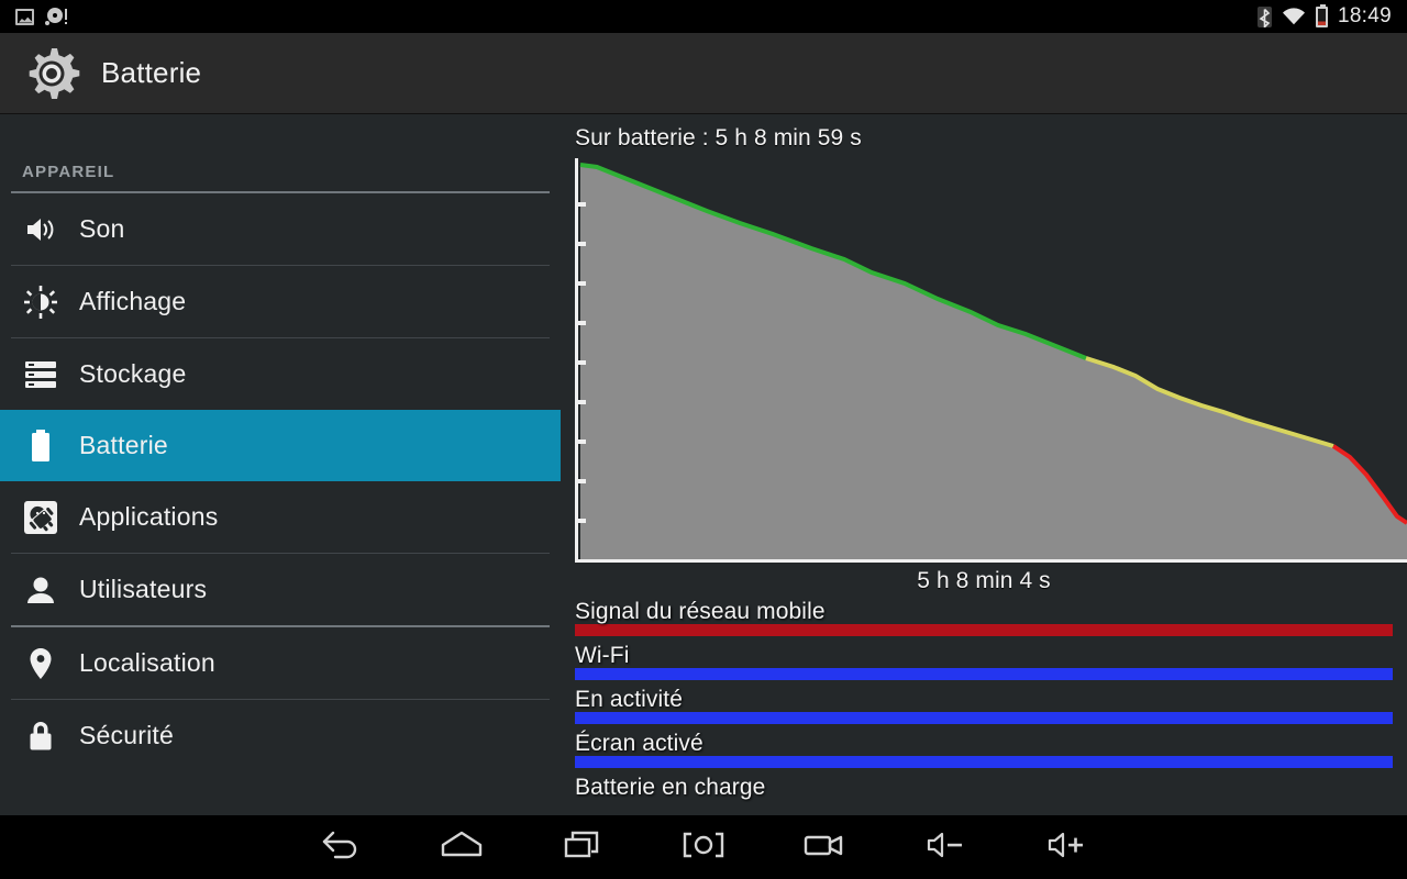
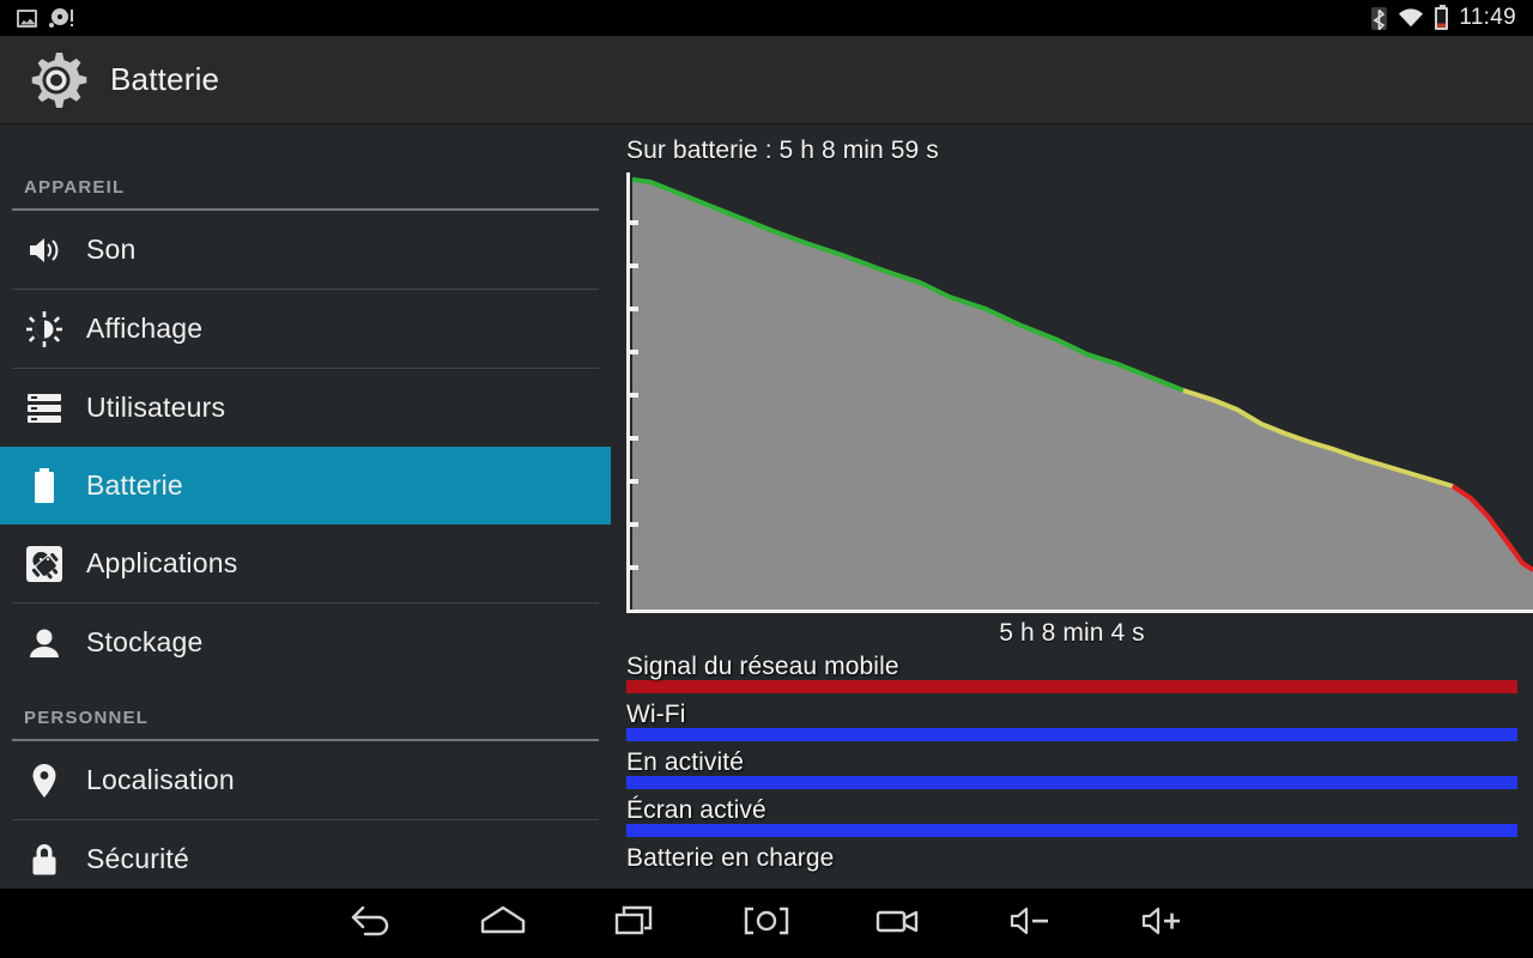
- 18:49
+ 11:49
  Batterie
  APPAREIL
  Son
  Affichage
- Stockage
+ Utilisateurs
  Batterie
  Applications
- Utilisateurs
+ Stockage
+ PERSONNEL
  Localisation
  Sécurité
  Sur batterie : 5 h 8 min 59 s
  5 h 8 min 4 s
  Signal du réseau mobile
  Wi-Fi
  En activité
  Écran activé
  Batterie en charge
